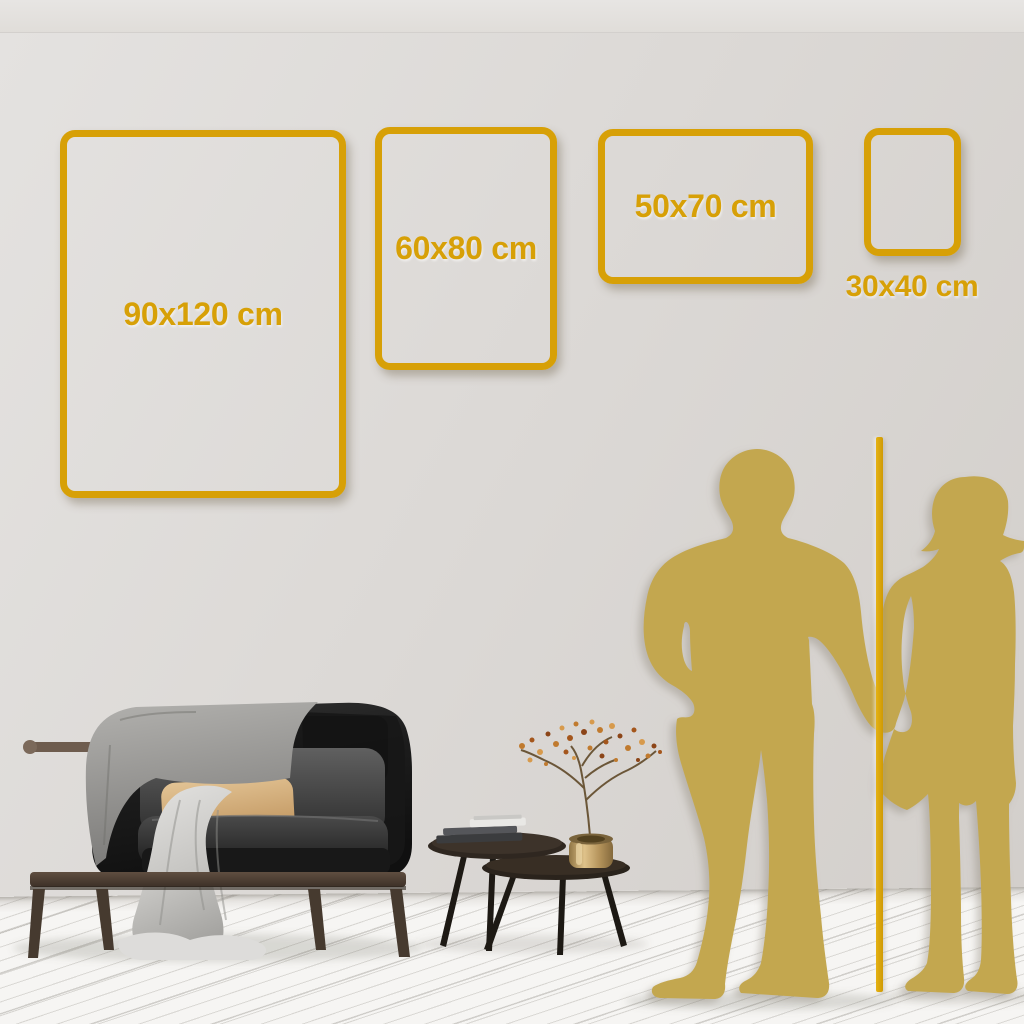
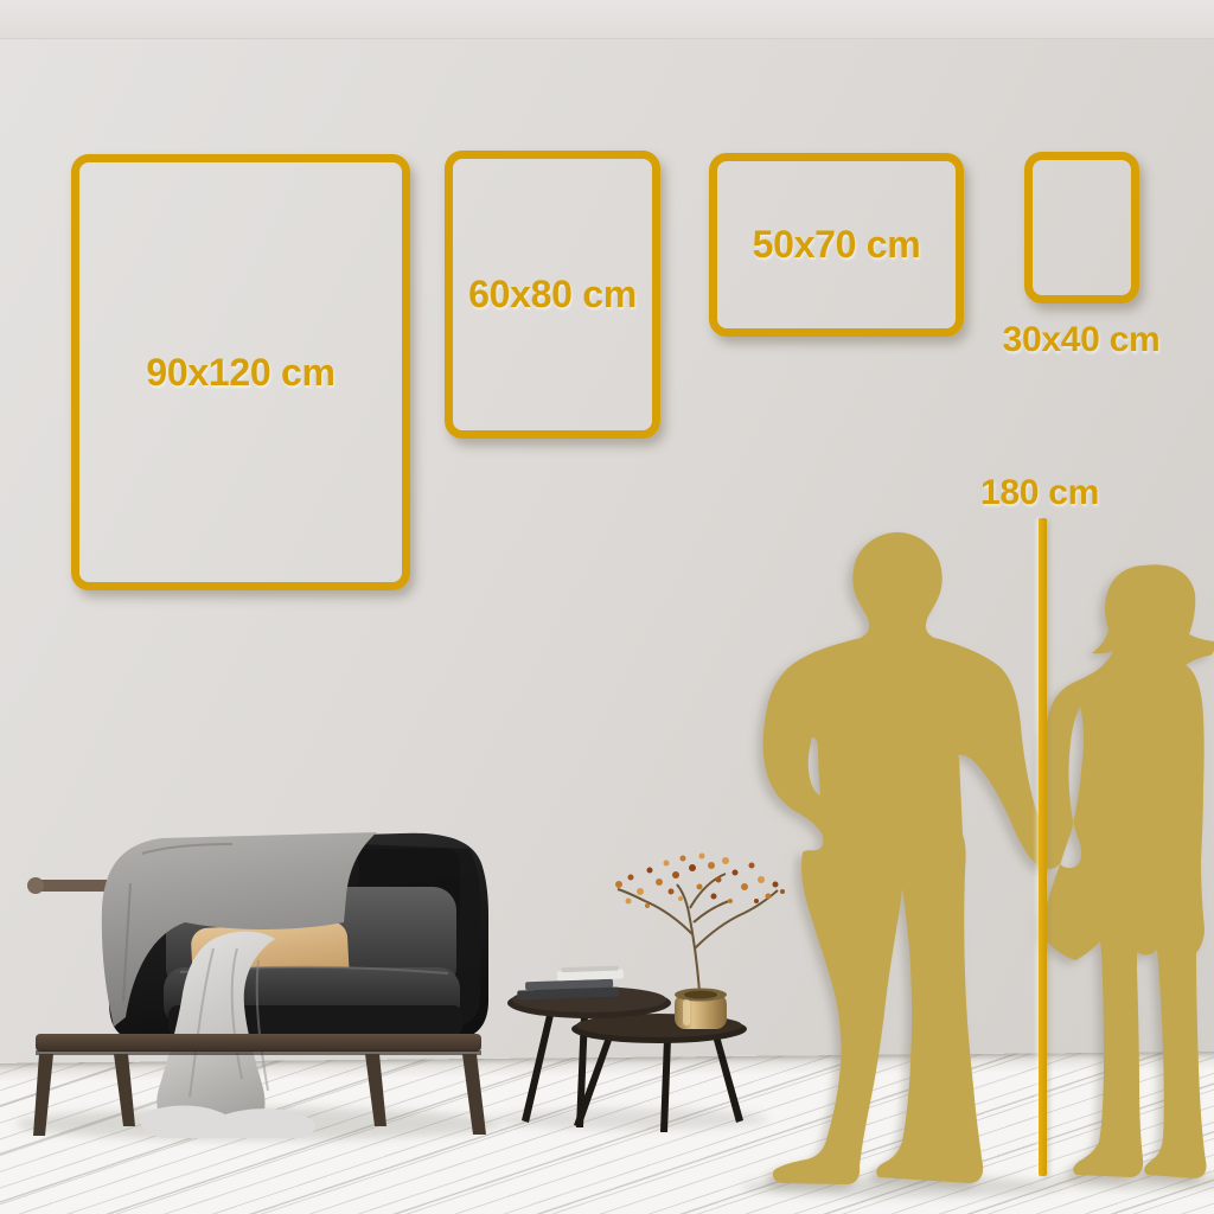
  90x120 cm
  60x80 cm
  50x70 cm
  30x40 cm
+ 180 cm
